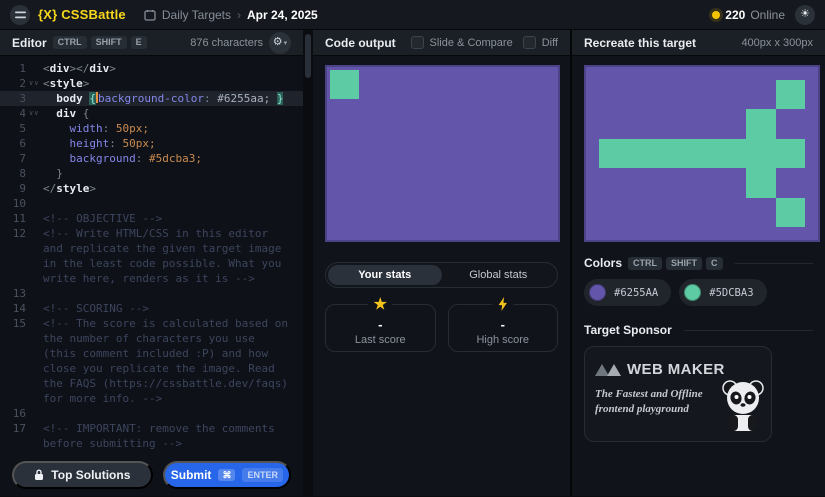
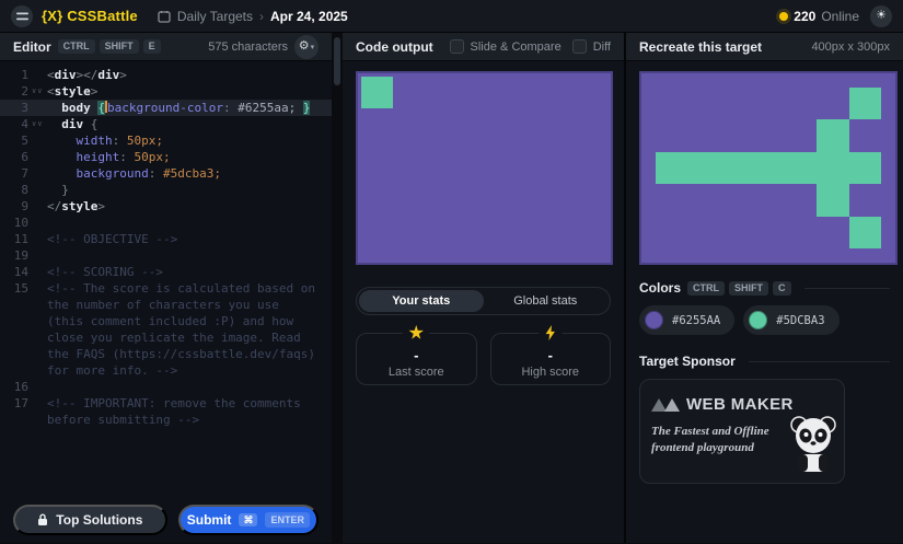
  {X} CSSBattle
  Daily Targets
  ›
  Apr 24, 2025
  220
  Online
  ☀
  Editor
  CTRL
  SHIFT
  E
- 876 characters
+ 575 characters
  ⚙
  1
  <div></div>
  2
  ∨∨
  <style>
  3
  body { background-color: #6255aa; }
  4
  ∨∨
  div {
  5
  width: 50px;
  6
  height: 50px;
  7
  background: #5dcba3;
  8
  }
  9
  </style>
  10
  11
  <!-- OBJECTIVE -->
- 12
- <!-- Write HTML/CSS in this editor and replicate the given target image in the least code possible. What you write here, renders as it is -->
- 13
+ 19
  14
  <!-- SCORING -->
  15
  <!-- The score is calculated based on the number of characters you use (this comment included :P) and how close you replicate the image. Read the FAQS (https://cssbattle.dev/faqs) for more info. -->
  16
  17
  <!-- IMPORTANT: remove the comments before submitting -->
  Top Solutions
  Submit
  ⌘
  ENTER
  Code output
  Slide & Compare
  Diff
  Your stats
  Global stats
  -
  Last score
  -
  High score
  Recreate this target
  400px x 300px
  Colors
  CTRL
  SHIFT
  C
  #6255AA
  #5DCBA3
  Target Sponsor
  WEB MAKER
  The Fastest and Offline
  frontend playground
